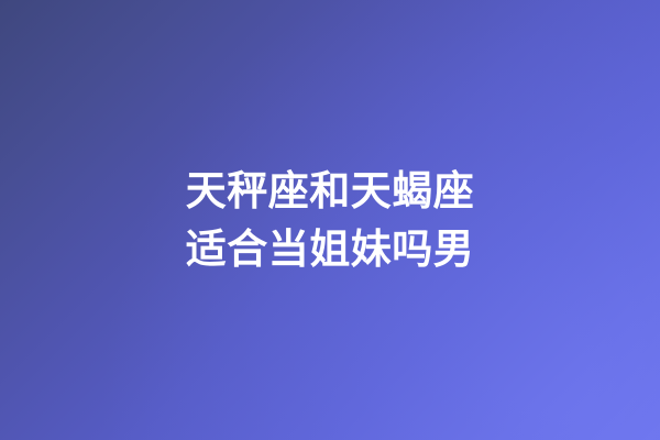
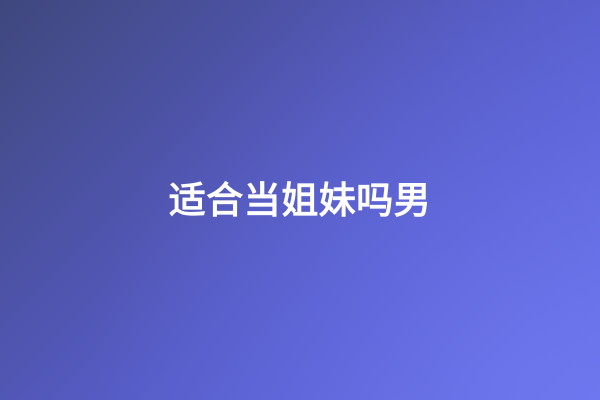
- 天秤座和天蝎座
  适合当姐妹吗男
